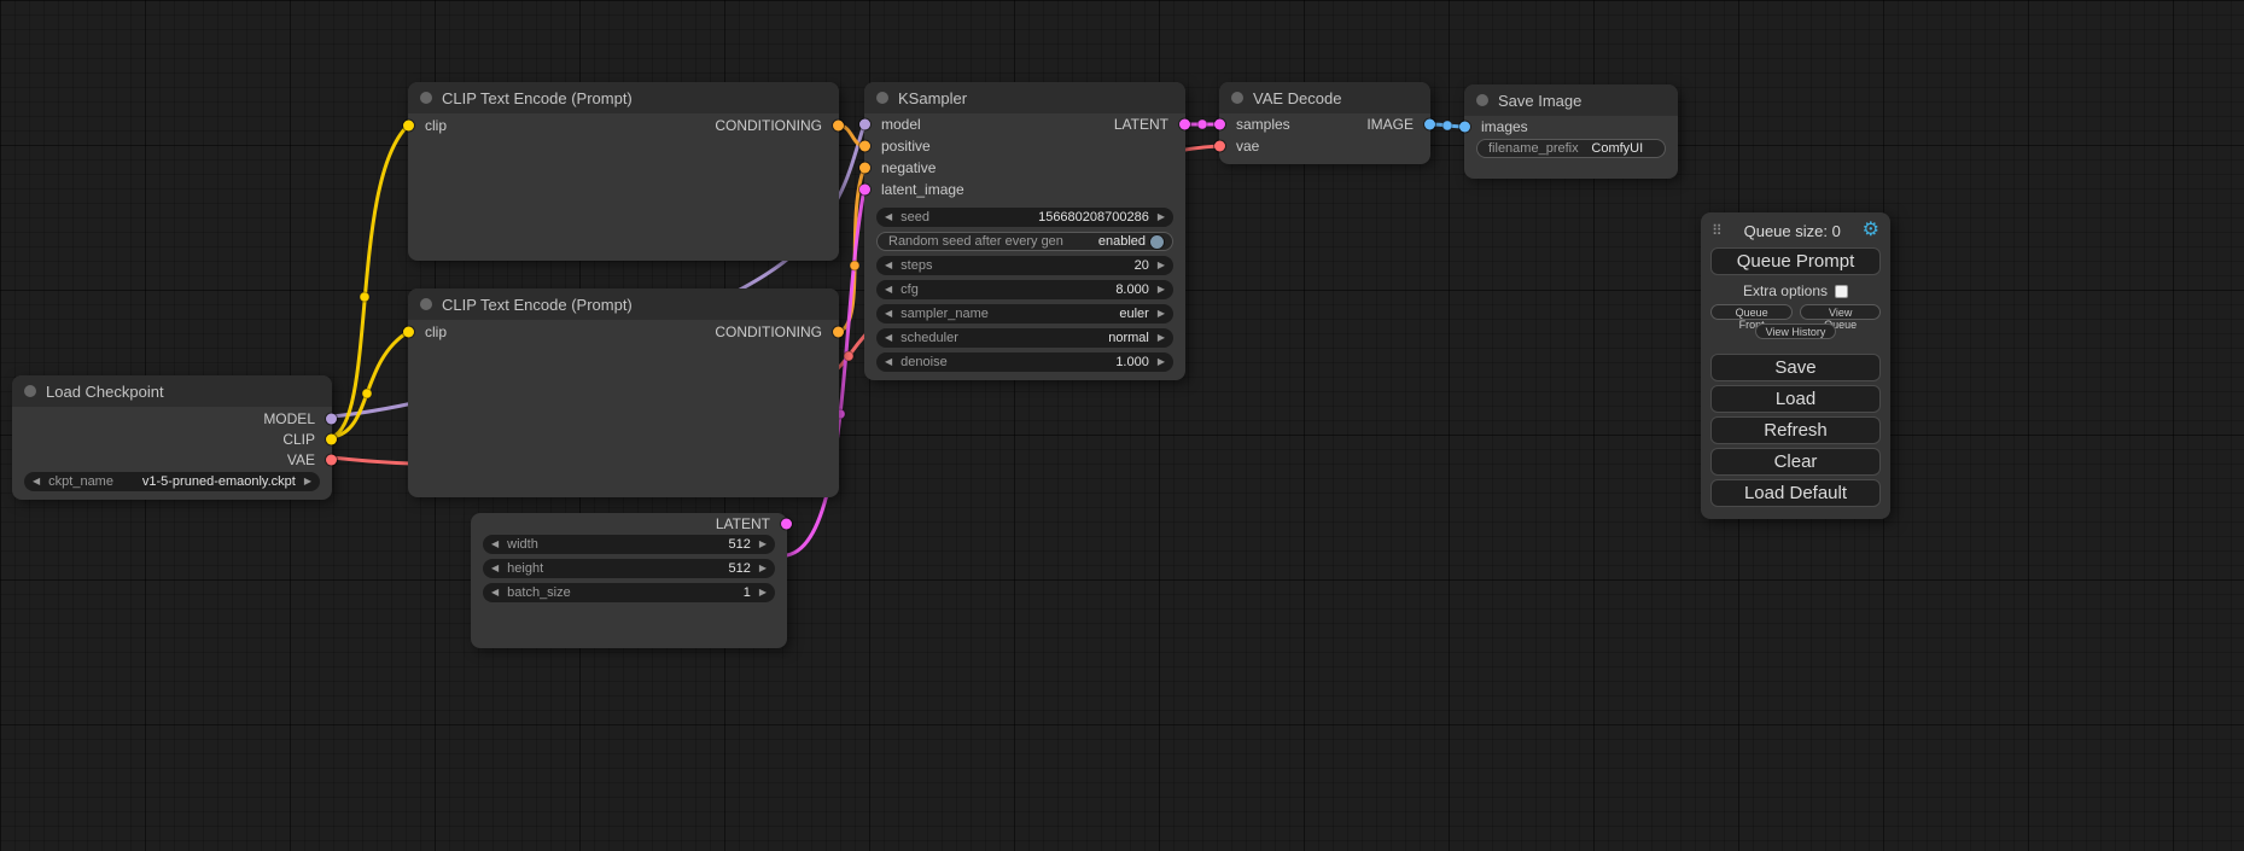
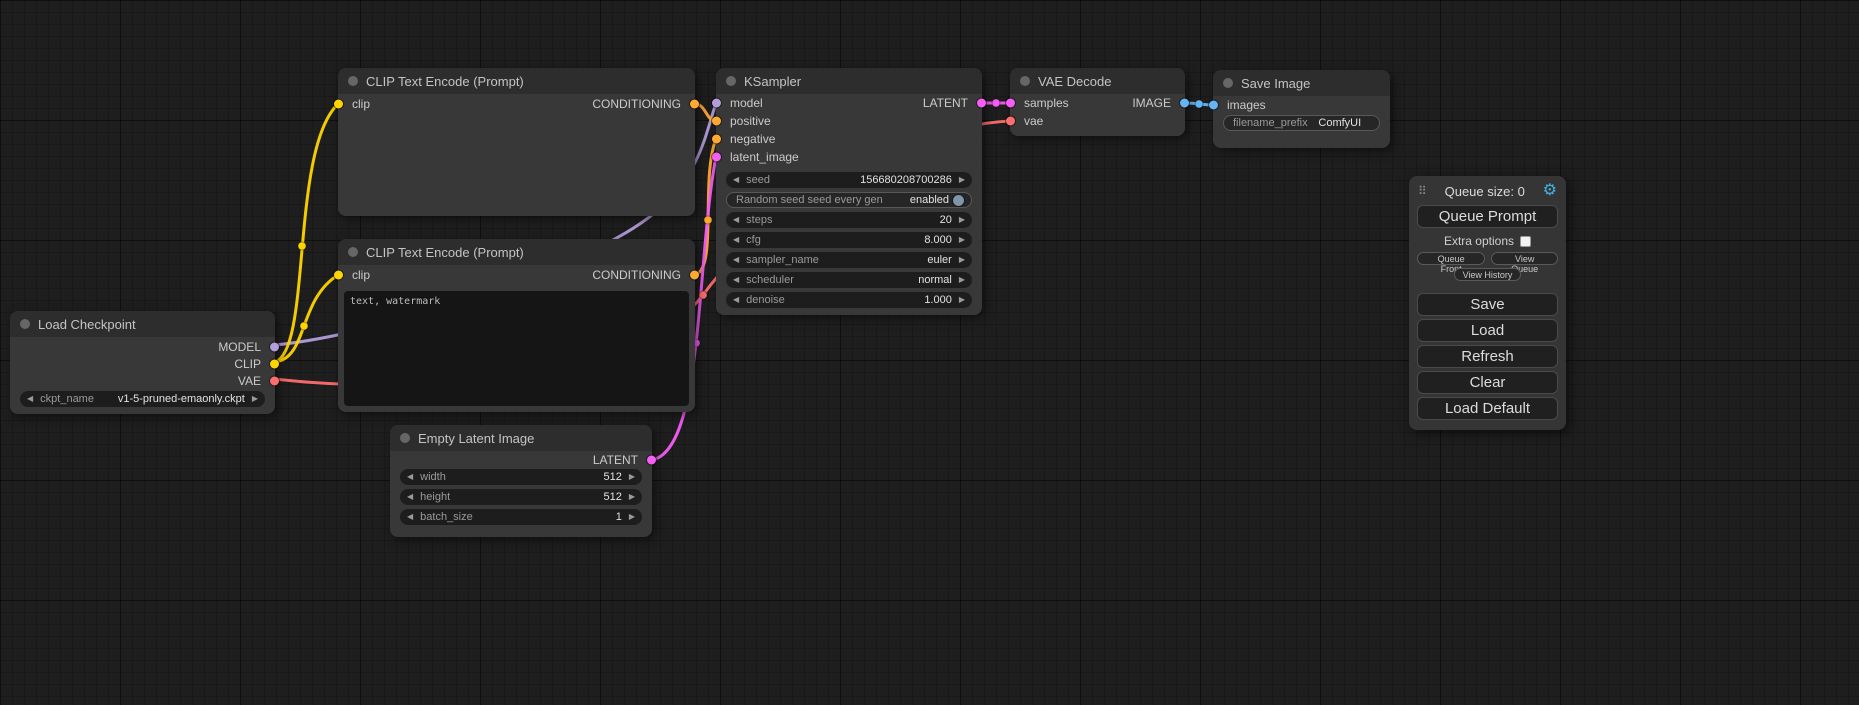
  Load Checkpoint
  MODEL
  CLIP
  VAE
  ◀
  ckpt_name
  v1-5-pruned-emaonly.ckpt
  ▶
  CLIP Text Encode (Prompt)
  clip
  CONDITIONING
  CLIP Text Encode (Prompt)
  clip
  CONDITIONING
+ text, watermark
+ Empty Latent Image
  LATENT
  ◀
  width
  512
  ▶
  ◀
  height
  512
  ▶
  ◀
  batch_size
  1
  ▶
  KSampler
  model
  LATENT
  positive
  negative
  latent_image
  ◀
  seed
  156680208700286
  ▶
- Random seed after every gen
+ Random seed seed every gen
  enabled
  ◀
  steps
  20
  ▶
  ◀
  cfg
  8.000
  ▶
  ◀
  sampler_name
  euler
  ▶
  ◀
  scheduler
  normal
  ▶
  ◀
  denoise
  1.000
  ▶
  VAE Decode
  samples
  IMAGE
  vae
  Save Image
  images
  filename_prefix
  ComfyUI
  ⠿
  Queue size: 0
  ⚙
  Queue Prompt
  Extra options
  Queue Fro
  View ueue
  View History
  Save
  Load
  Refresh
  Clear
  Load Default
